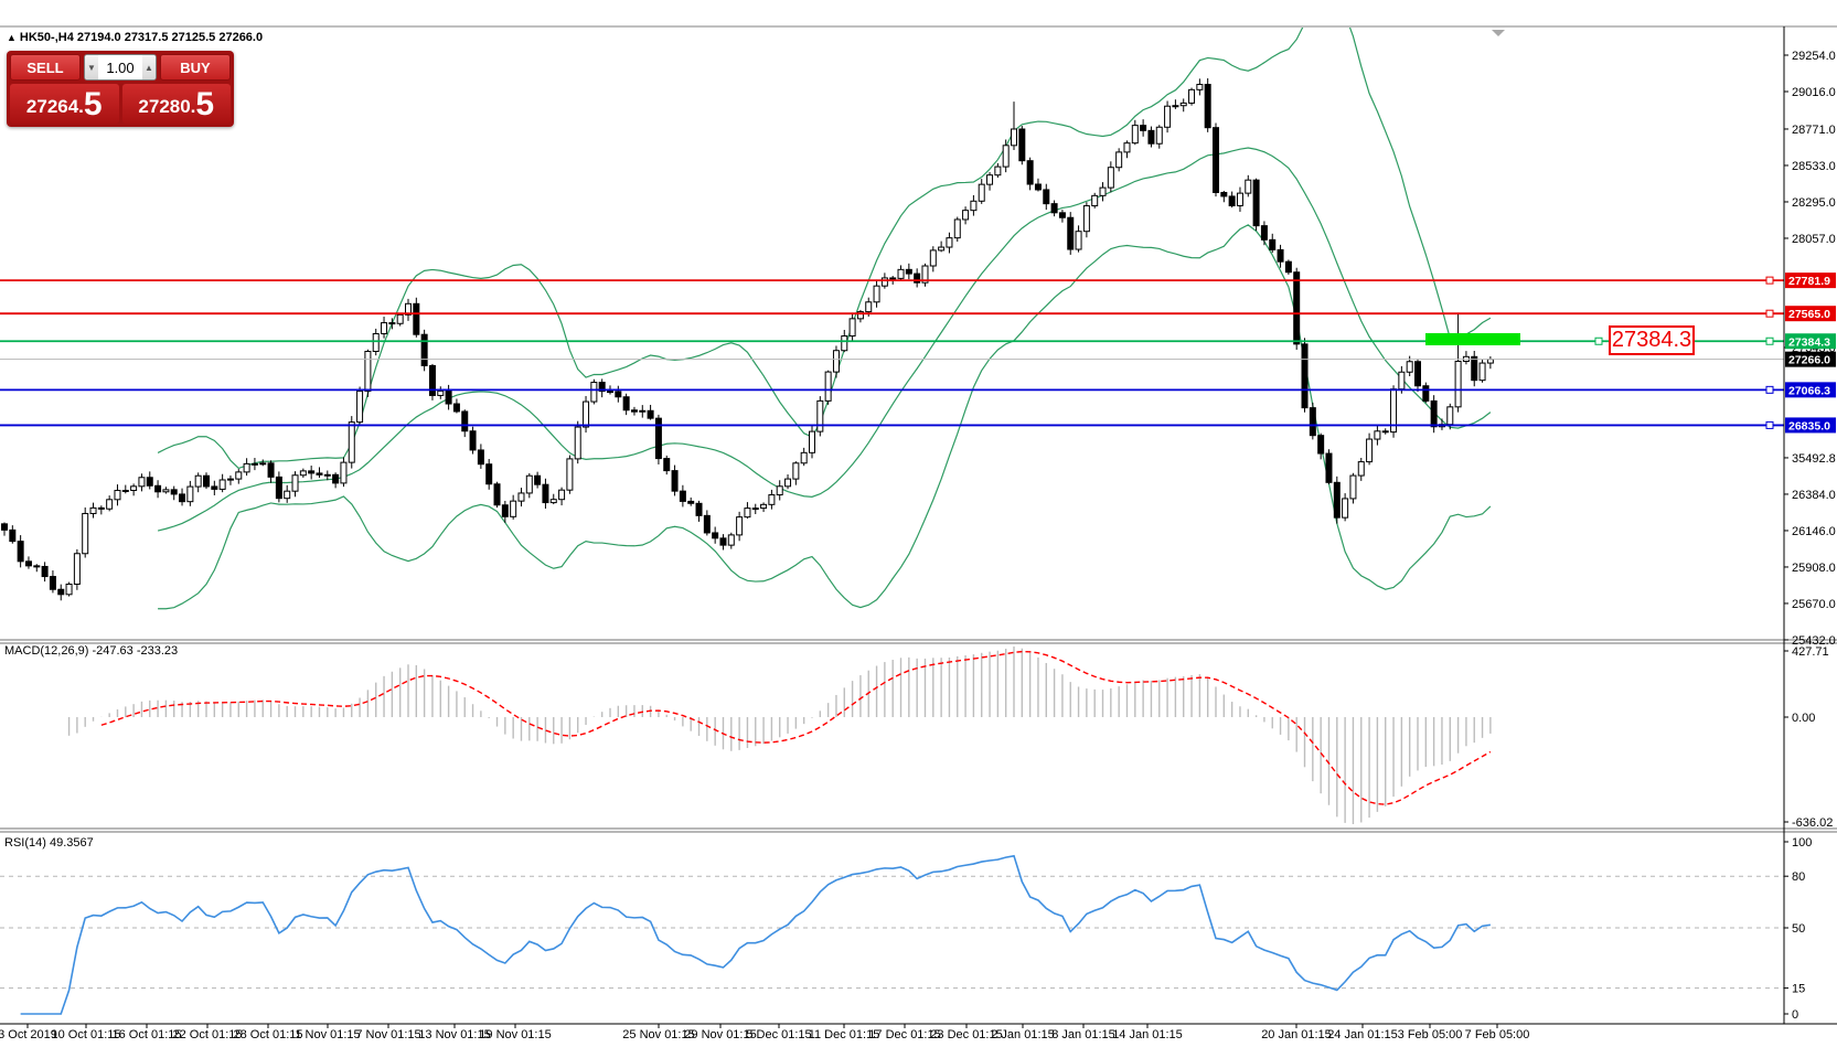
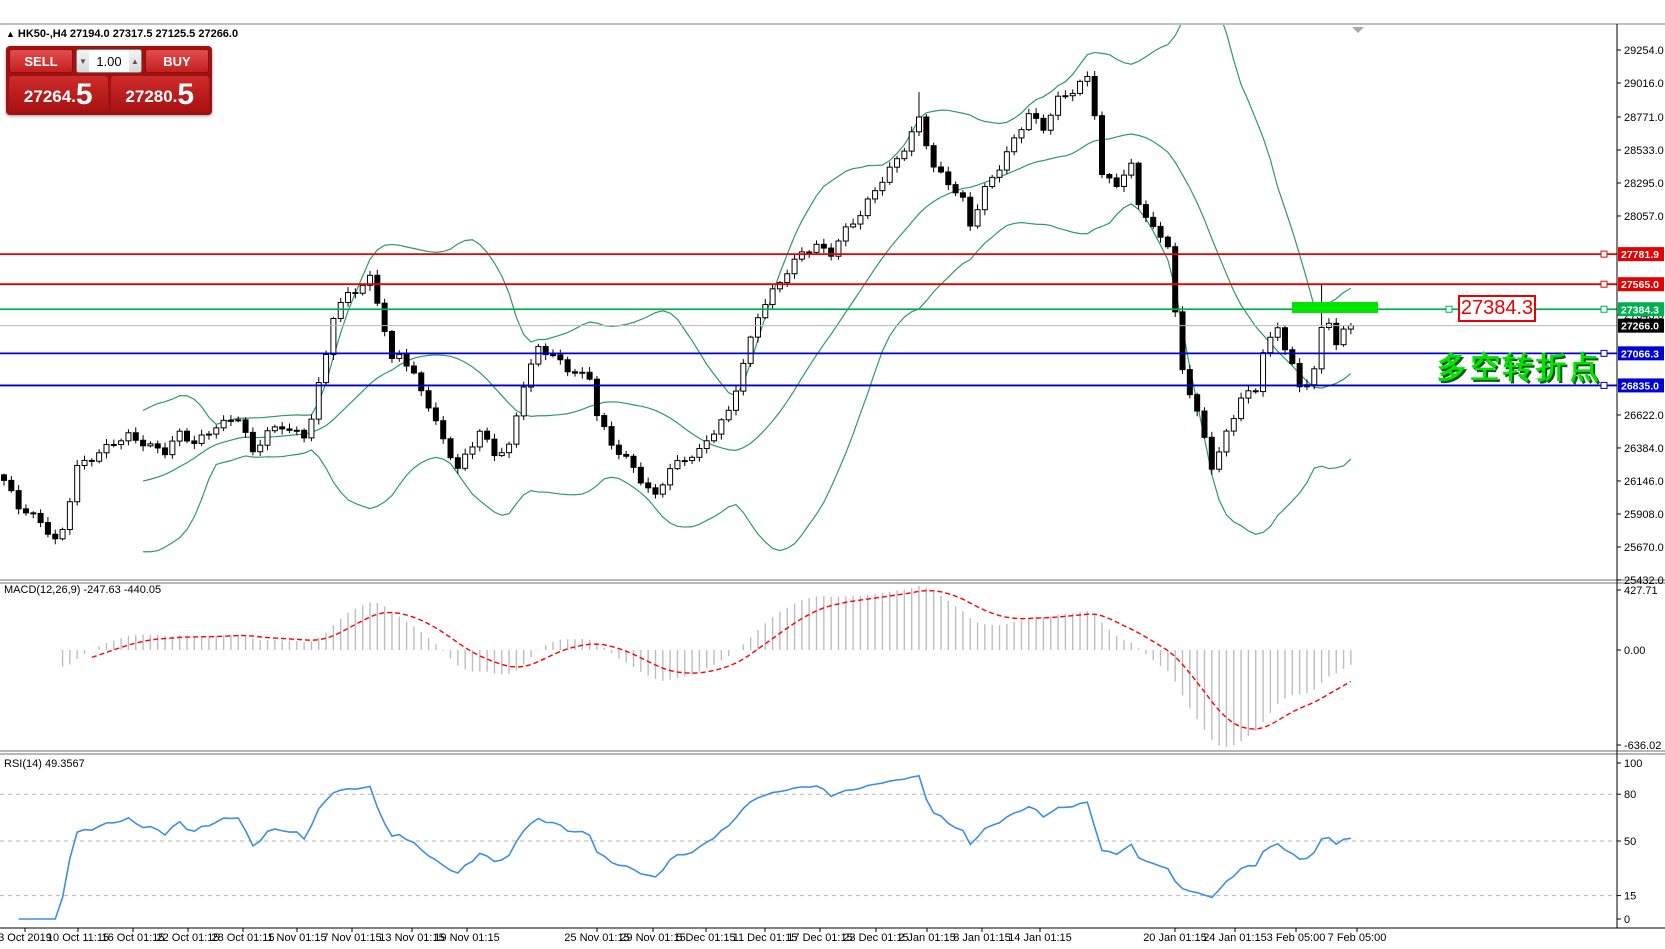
  29254.0
  29016.0
  28771.0
  28533.0
  28295.0
  28057.0
- 35492.8
+ 26622.0
  26384.0
  26146.0
  25908.0
  25670.0
  25432.0
  27781.9
  27565.0
  27384.3
  27066.3
  26835.0
  27266.0
  427.71
  0.00
  -636.02
  100
  80
  50
  15
  0
- MACD(12,26,9) -247.63 -233.23
+ MACD(12,26,9) -247.63 -440.05
  RSI(14) 49.3567
  3 Oct 2019
- 10 Oct 01:15
+ 10 Oct 11:15
  16 Oct 01:15
  22 Oct 01:15
  28 Oct 01:15
  1 Nov 01:15
  7 Nov 01:15
  13 Nov 01:15
  19 Nov 01:15
  25 Nov 01:15
  29 Nov 01:15
  5 Dec 01:15
  11 Dec 01:15
  17 Dec 01:15
  23 Dec 01:15
  2 Jan 01:15
  8 Jan 01:15
  14 Jan 01:15
  20 Jan 01:15
  24 Jan 01:15
  3 Feb 05:00
  7 Feb 05:00
  ▲ HK50-,H4 27194.0 27317.5 27125.5 27266.0
  SELL
  ▼
  1.00
  ▲
  BUY
  27264.
  5
  27280.
  5
+ 多空转折点
  27384.3
